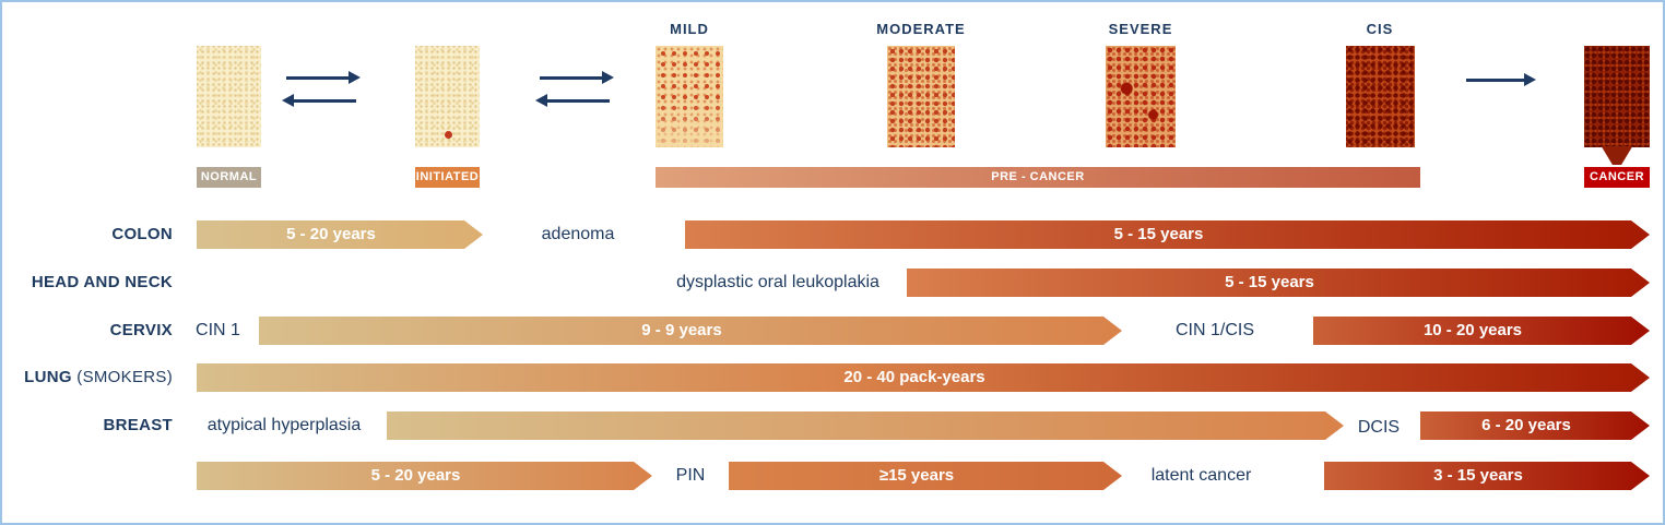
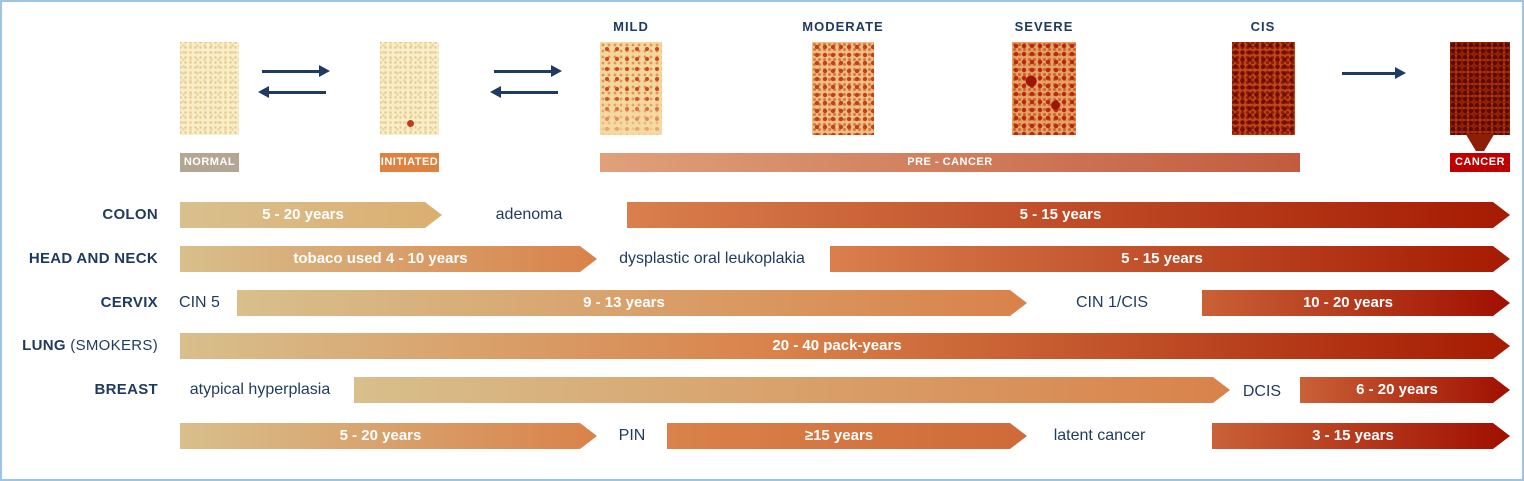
  MILD
  MODERATE
  SEVERE
  CIS
  NORMAL
  INITIATED
  PRE - CANCER
  CANCER
  COLON
  5 - 20 years
  adenoma
  5 - 15 years
  HEAD AND NECK
+ tobaco used 4 - 10 years
  dysplastic oral leukoplakia
  5 - 15 years
  CERVIX
- CIN 1
+ CIN 5
- 9 - 9 years
+ 9 - 13 years
  CIN 1/CIS
  10 - 20 years
  LUNG (SMOKERS)
  20 - 40 pack-years
  BREAST
  atypical hyperplasia
  DCIS
  6 - 20 years
  5 - 20 years
  PIN
  ≥15 years
  latent cancer
  3 - 15 years
